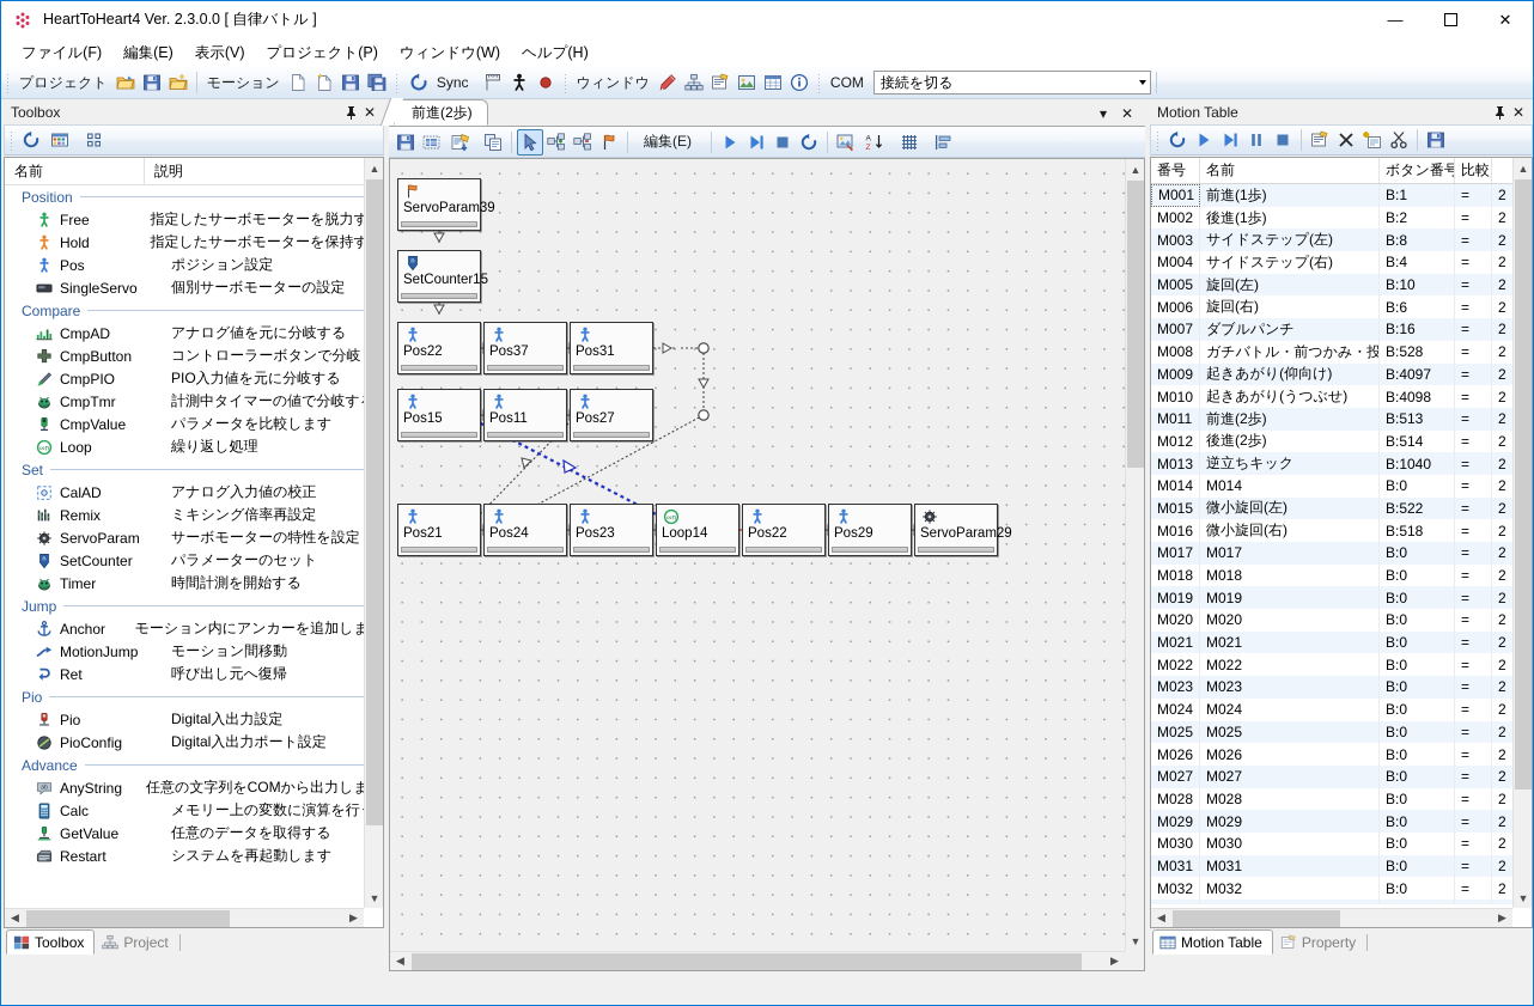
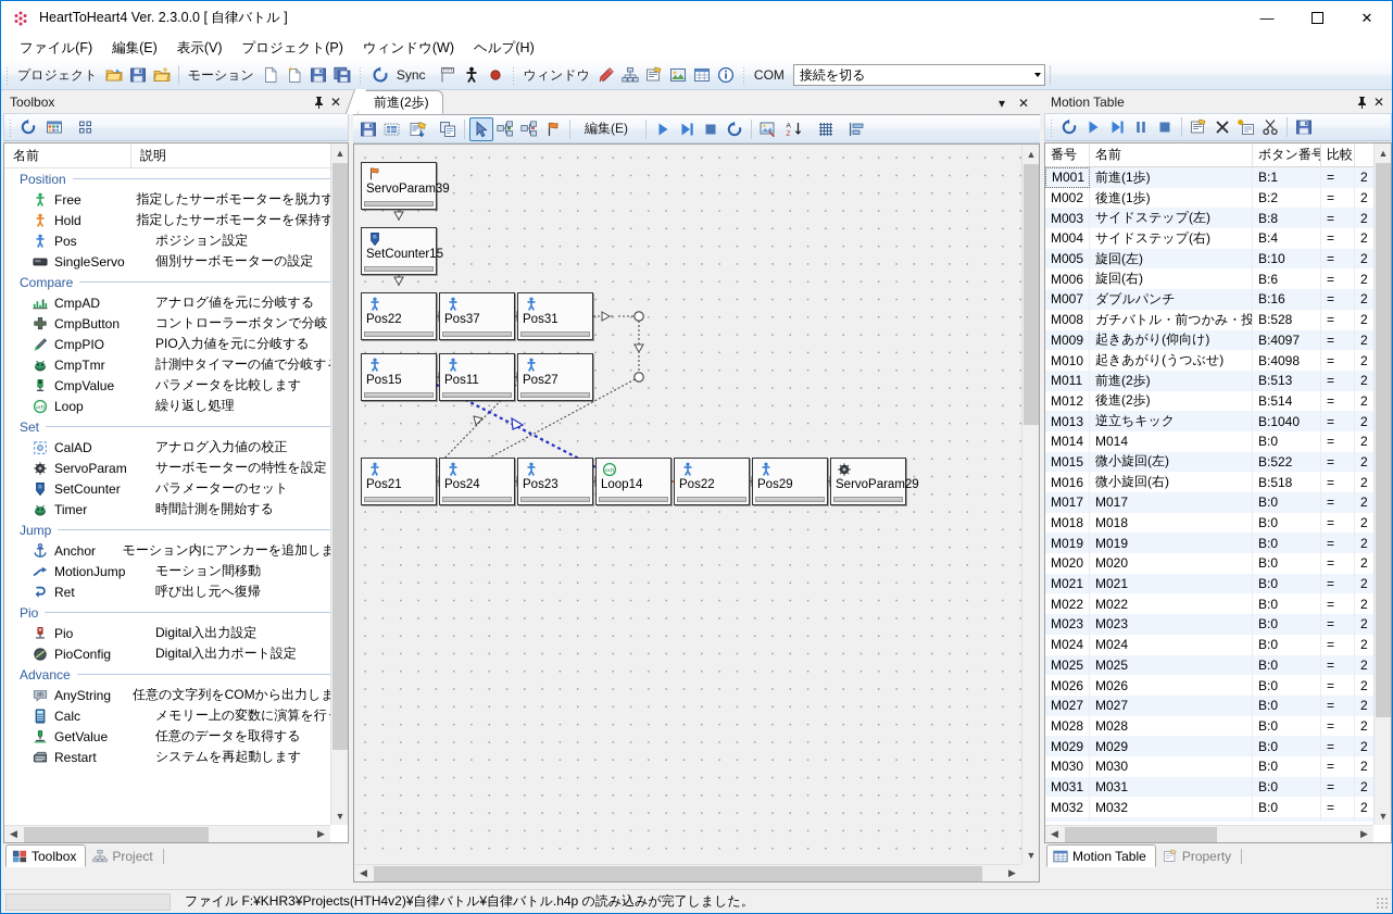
  HeartToHeart4 Ver. 2.3.0.0 [ 自律バトル ]
  —
  ✕
  ファイル(F)
  編集(E)
  表示(V)
  プロジェクト(P)
  ウィンドウ(W)
  ヘルプ(H)
  プロジェクト
  モーション
  Sync
  ウィンドウ
  COM
  接続を切る
  Toolbox
  ✕
  名前
  説明
  Position
  Free
  指定したサーボモーターを脱力す
  Hold
  指定したサーボモーターを保持す
  Pos
  ポジション設定
  SingleServo
  個別サーボモーターの設定
  Compare
  CmpAD
  アナログ値を元に分岐する
  CmpButton
  コントローラーボタンで分岐
  CmpPIO
  PIO入力値を元に分岐する
  CmpTmr
  計測中タイマーの値で分岐す
  CmpValue
  パラメータを比較します
  Loop
  繰り返し処理
  Set
  CalAD
  アナログ入力値の校正
- Remix
- ミキシング倍率再設定
  ServoParam
  サーボモーターの特性を設定
  SetCounter
  パラメーターのセット
  Timer
  時間計測を開始する
  Jump
  Anchor
  モーション内にアンカーを追加しま
  MotionJump
  モーション間移動
  Ret
  呼び出し元へ復帰
  Pio
  Pio
  Digital入出力設定
  PioConfig
  Digital入出力ポート設定
  Advance
  AnyString
  任意の文字列をCOMから出力しま
  Calc
  メモリー上の変数に演算を行
  GetValue
  任意のデータを取得する
  Restart
  システムを再起動します
  ▲
  ▼
  ◀
  ▶
  Toolbox
  Project
  前進(2歩)
  ▾
  ✕
  編集(E)
  ServoParam39
  SetCounter15
  Pos22
  Pos37
  Pos31
  Pos15
  Pos11
  Pos27
  Pos21
  Pos24
  Pos23
  Loop14
  Pos22
  Pos29
  ServoParam29
  ▲
  ▼
  ◀
  ▶
  Motion Table
  ✕
  番号
  名前
  ボタン番号
  比較
  M001
  前進(1歩)
  B:1
  =
  2
  M002
  後進(1歩)
  B:2
  =
  2
  M003
  サイドステップ(左)
  B:8
  =
  2
  M004
  サイドステップ(右)
  B:4
  =
  2
  M005
  旋回(左)
  B:10
  =
  2
  M006
  旋回(右)
  B:6
  =
  2
  M007
  ダブルパンチ
  B:16
  =
  2
  M008
  ガチバトル・前つかみ・投
  B:528
  =
  2
  M009
  起きあがり(仰向け)
  B:4097
  =
  2
  M010
  起きあがり(うつぶせ)
  B:4098
  =
  2
  M011
  前進(2歩)
  B:513
  =
  2
  M012
  後進(2歩)
  B:514
  =
  2
  M013
  逆立ちキック
  B:1040
  =
  2
  M014
  M014
  B:0
  =
  2
  M015
  微小旋回(左)
  B:522
  =
  2
  M016
  微小旋回(右)
  B:518
  =
  2
  M017
  M017
  B:0
  =
  2
  M018
  M018
  B:0
  =
  2
  M019
  M019
  B:0
  =
  2
  M020
  M020
  B:0
  =
  2
  M021
  M021
  B:0
  =
  2
  M022
  M022
  B:0
  =
  2
  M023
  M023
  B:0
  =
  2
  M024
  M024
  B:0
  =
  2
  M025
  M025
  B:0
  =
  2
  M026
  M026
  B:0
  =
  2
  M027
  M027
  B:0
  =
  2
  M028
  M028
  B:0
  =
  2
  M029
  M029
  B:0
  =
  2
  M030
  M030
  B:0
  =
  2
  M031
  M031
  B:0
  =
  2
  M032
  M032
  B:0
  =
  2
  ▲
  ▼
  ◀
  ▶
  Motion Table
  Property
+ ファイル F:¥KHR3¥Projects(HTH4v2)¥自律バトル¥自律バトル.h4p の読み込みが完了しました。
